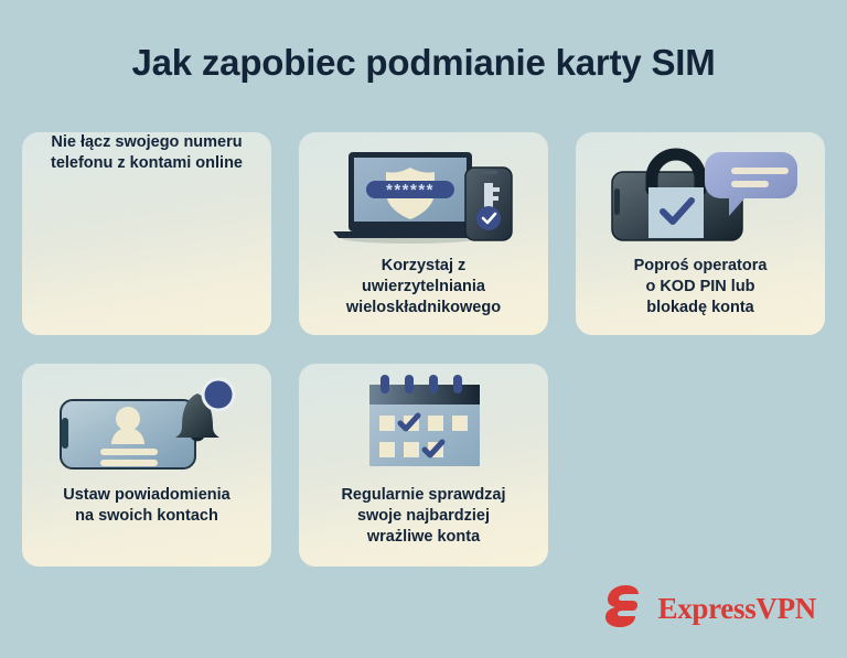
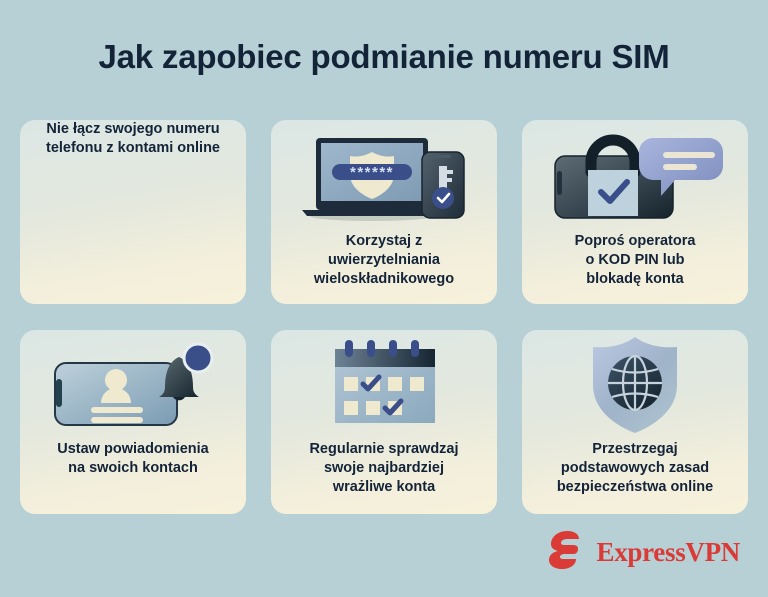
- Jak zapobiec podmianie karty SIM
+ Jak zapobiec podmianie numeru SIM
  Nie łącz swojego numeru
  telefonu z kontami online
  ******
  Korzystaj z
  uwierzytelniania
  wieloskładnikowego
  Poproś operatora
  o KOD PIN lub
  blokadę konta
  Ustaw powiadomienia
  na swoich kontach
  Regularnie sprawdzaj
  swoje najbardziej
  wrażliwe konta
+ Przestrzegaj
+ podstawowych zasad
+ bezpieczeństwa online
  ExpressVPN
